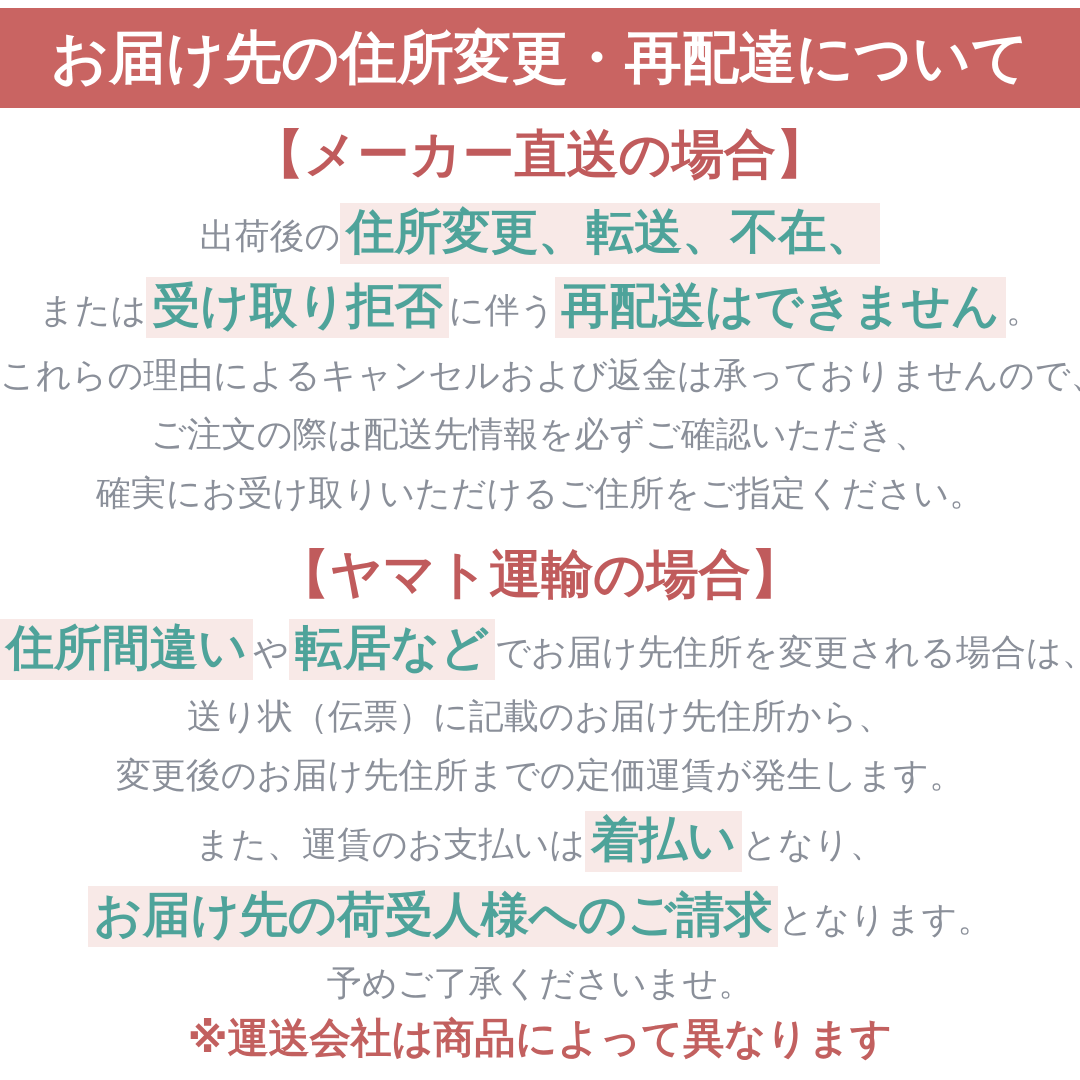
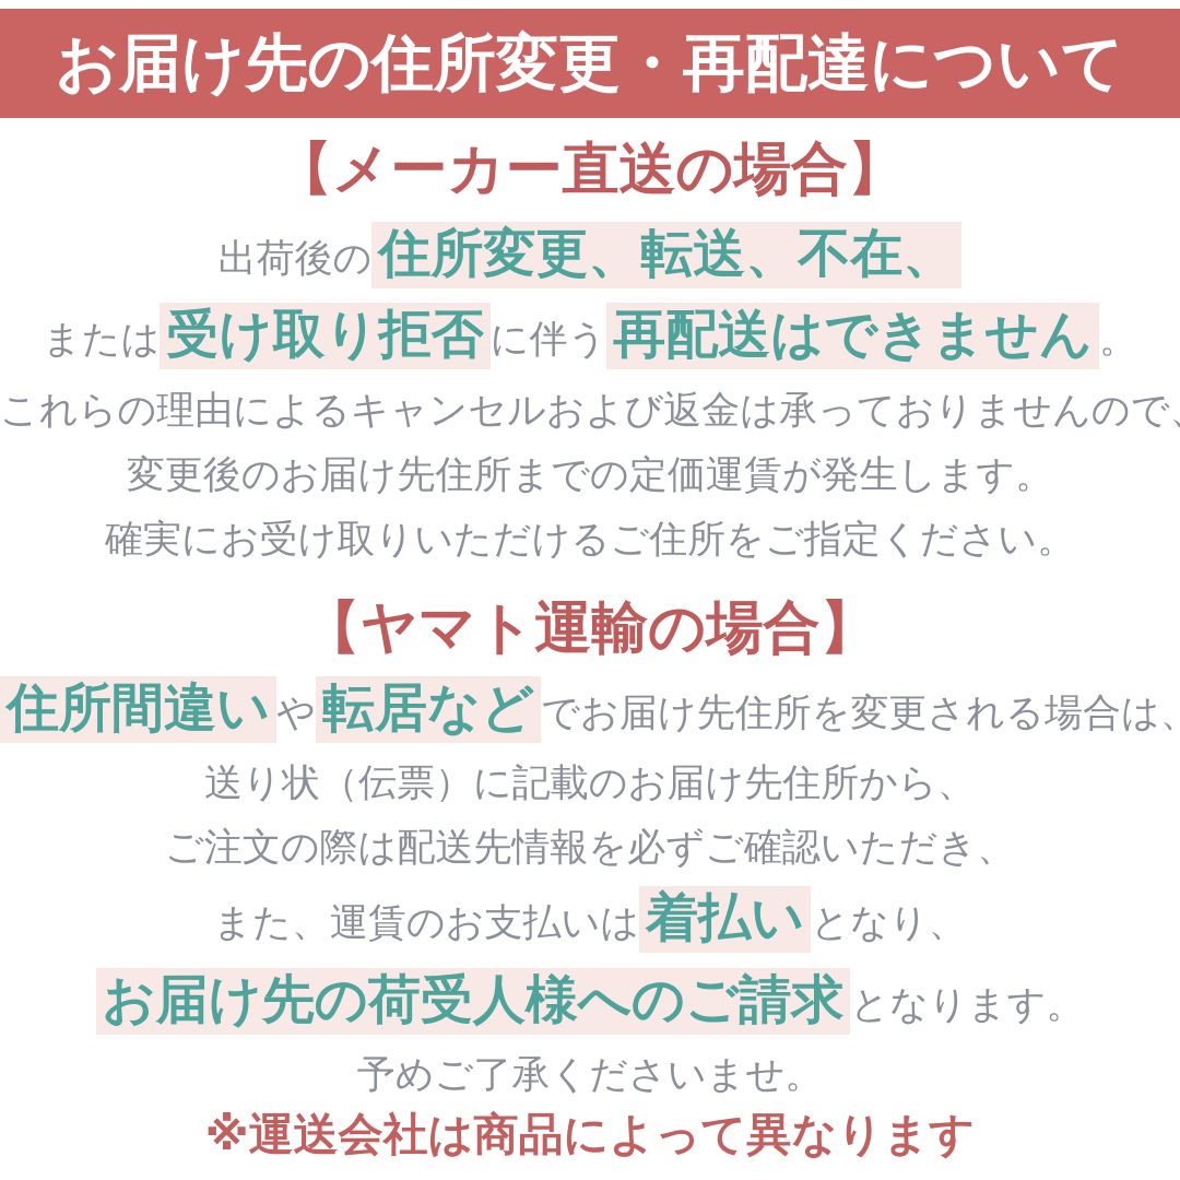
  お届け先の住所変更・再配達について
  【メーカー直送の場合】
  出荷後の 住所変更、転送、不在、
  または 受け取り拒否 に伴う 再配送はできません 。
  これらの理由によるキャンセルおよび返金は承っておりませんので
- ご注文の際は配送先情報を必ずご確認いただき、
+ 変更後のお届け先住所までの定価運賃が発生します。
  確実にお受け取りいただけるご住所をご指定ください。
  【ヤマト運輸の場合】
  住所間違い や 転居など でお届け先住所を変更される場合は、
  送り状（伝票）に記載のお届け先住所から、
- 変更後のお届け先住所までの定価運賃が発生します。
+ ご注文の際は配送先情報を必ずご確認いただき、
  また、運賃のお支払いは 着払い となり、
  お届け先の荷受人様へのご請求 となります。
  予めご了承くださいませ。
  ※運送会社は商品によって異なります
